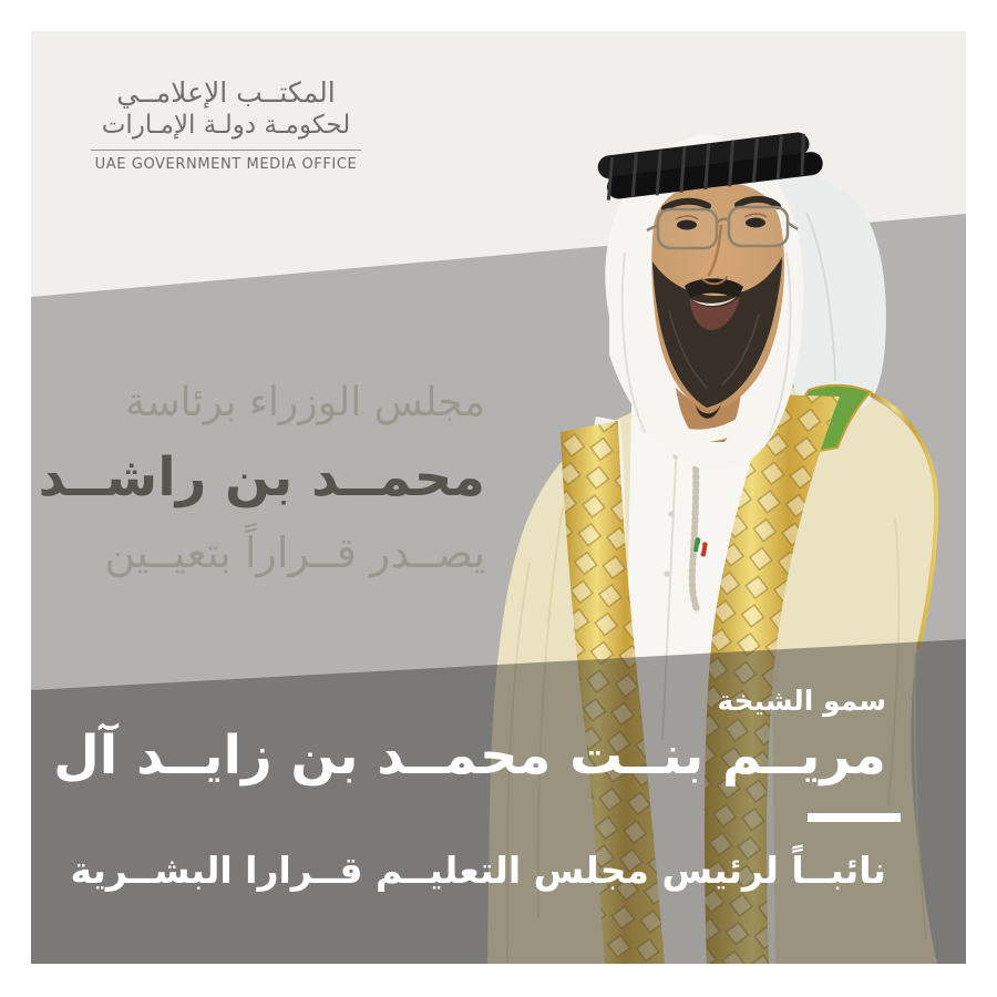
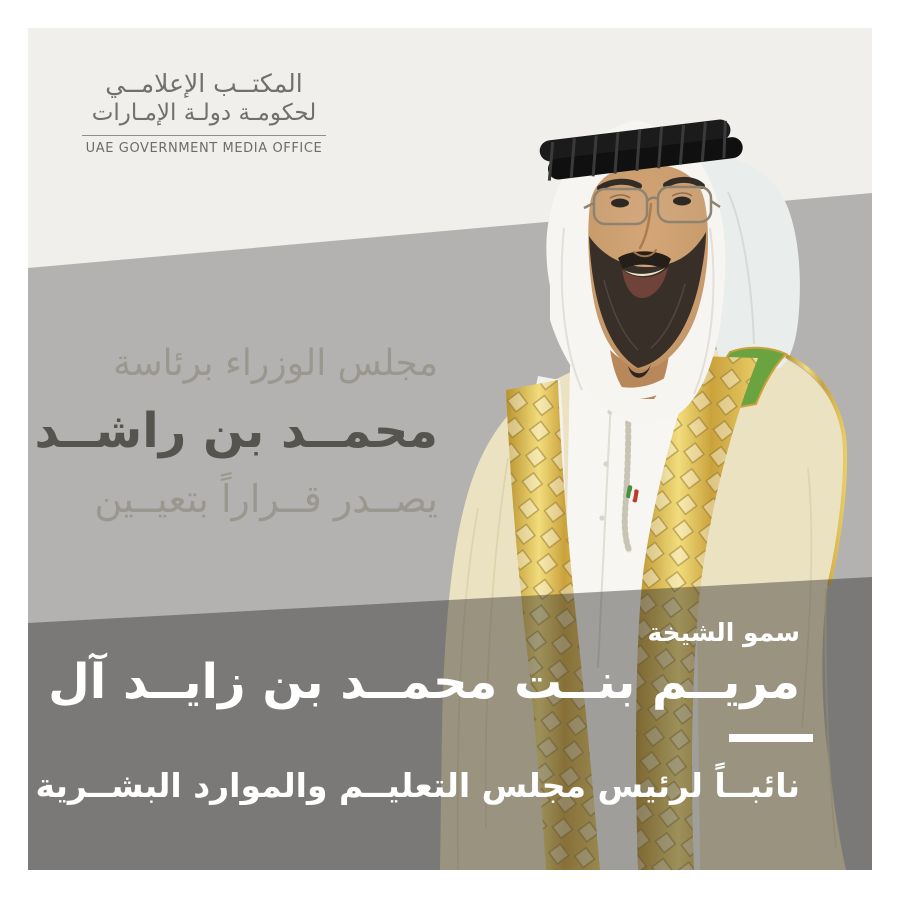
  المكتــب الإعلامــي
  لحكومـة دولـة الإمـارات
  UAE GOVERNMENT MEDIA OFFICE
  مجلس الوزراء برئاسة
  محمــد بن راشــد
  يصــدر قــراراً بتعيــين
  سمو الشيخة
  مريــم بنــت محمــد بن زايــد آل
- نائبــاً لرئيس مجلس التعليــم قــرارا البشــرية
+ نائبــاً لرئيس مجلس التعليــم والموارد البشــرية
